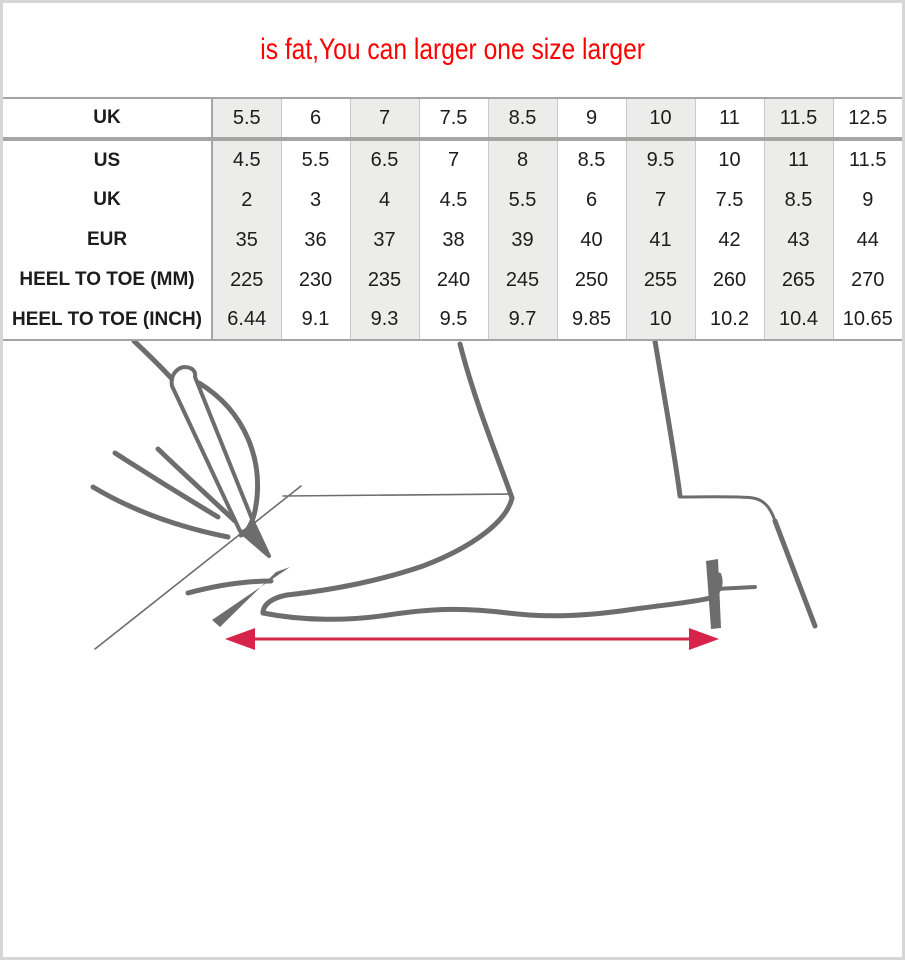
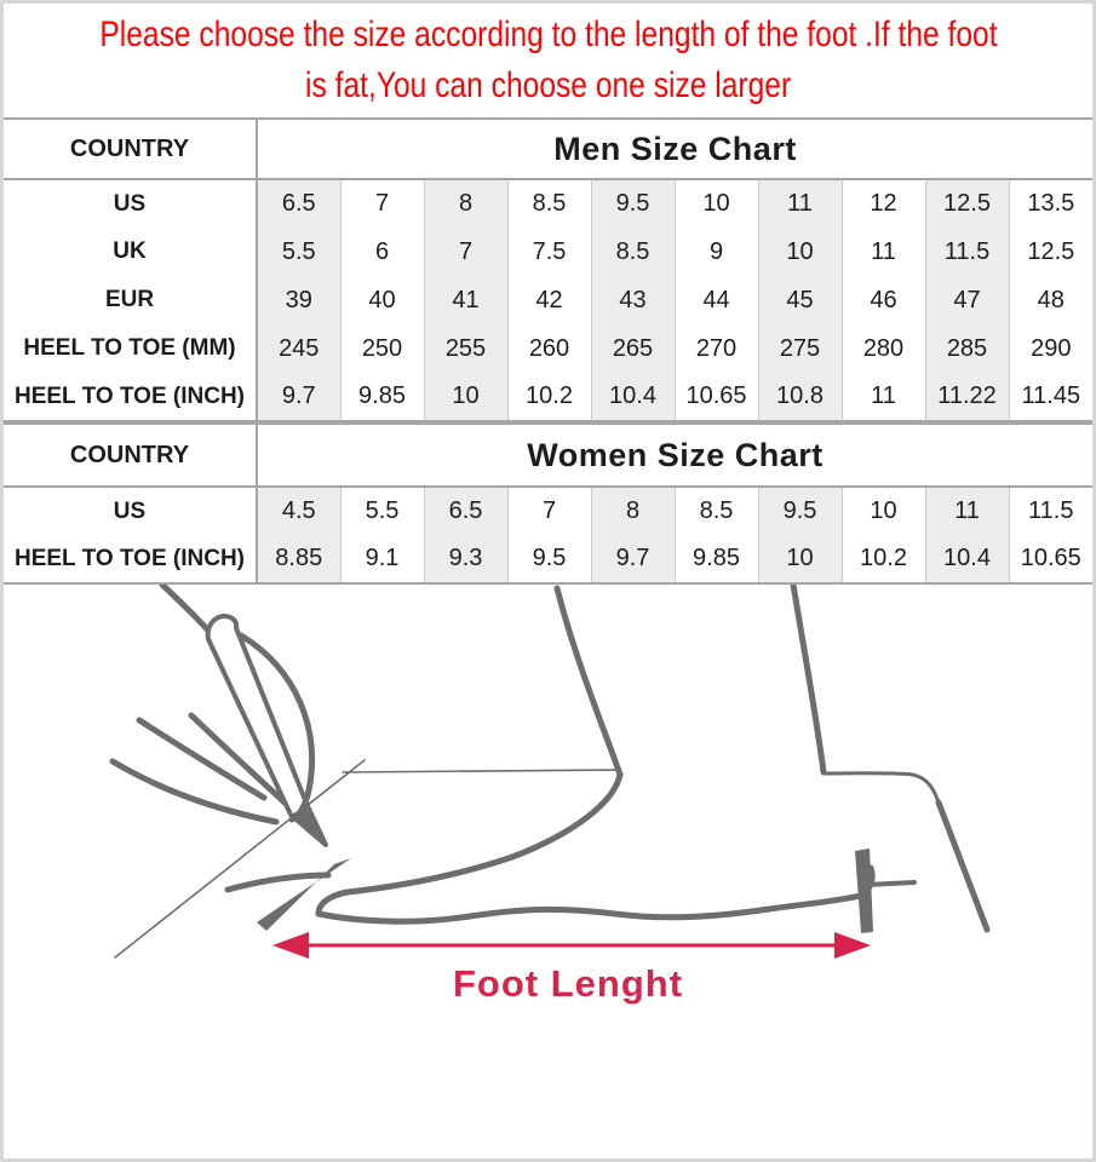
+ Please choose the size according to the length of the foot .If the foot
- is fat,You can larger one size larger
+ is fat,You can choose one size larger
+ COUNTRY	Men Size Chart
+ US	6.5	7	8	8.5	9.5	10	11	12	12.5	13.5
  UK	5.5	6	7	7.5	8.5	9	10	11	11.5	12.5
+ EUR	39	40	41	42	43	44	45	46	47	48
+ HEEL TO TOE (MM)	245	250	255	260	265	270	275	280	285	290
+ HEEL TO TOE (INCH)	9.7	9.85	10	10.2	10.4	10.65	10.8	11	11.22	11.45
+ COUNTRY	Women Size Chart
  US	4.5	5.5	6.5	7	8	8.5	9.5	10	11	11.5
- UK	2	3	4	4.5	5.5	6	7	7.5	8.5	9
- EUR	35	36	37	38	39	40	41	42	43	44
- HEEL TO TOE (MM)	225	230	235	240	245	250	255	260	265	270
- HEEL TO TOE (INCH)	6.44	9.1	9.3	9.5	9.7	9.85	10	10.2	10.4	10.65
+ HEEL TO TOE (INCH)	8.85	9.1	9.3	9.5	9.7	9.85	10	10.2	10.4	10.65
+ Foot Lenght
